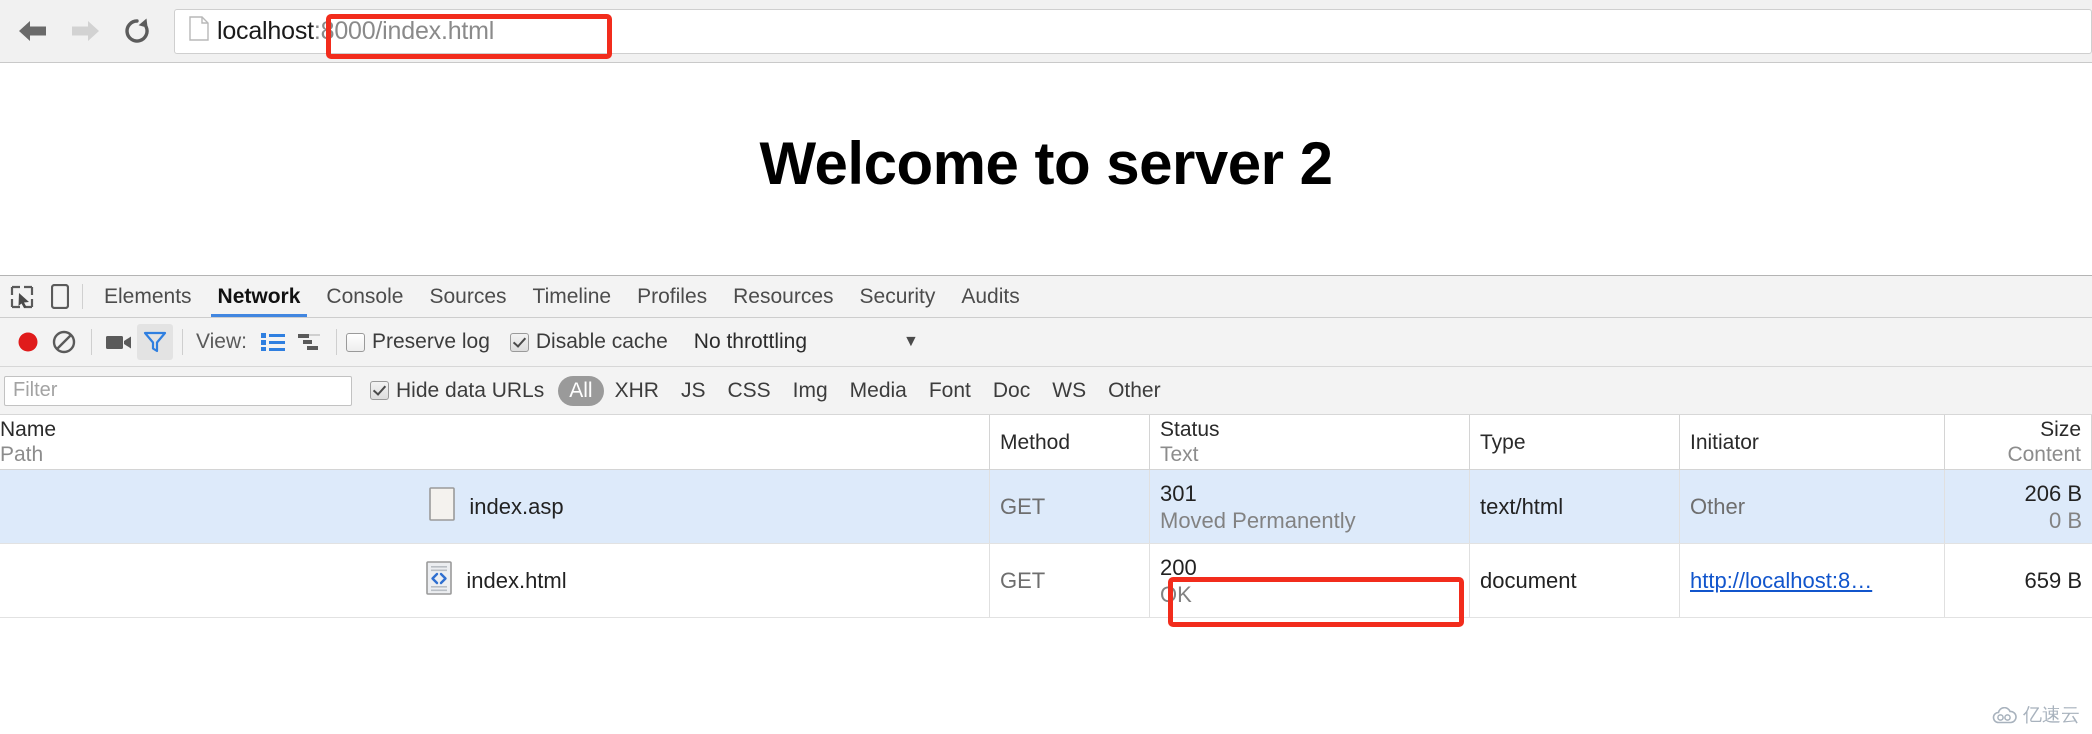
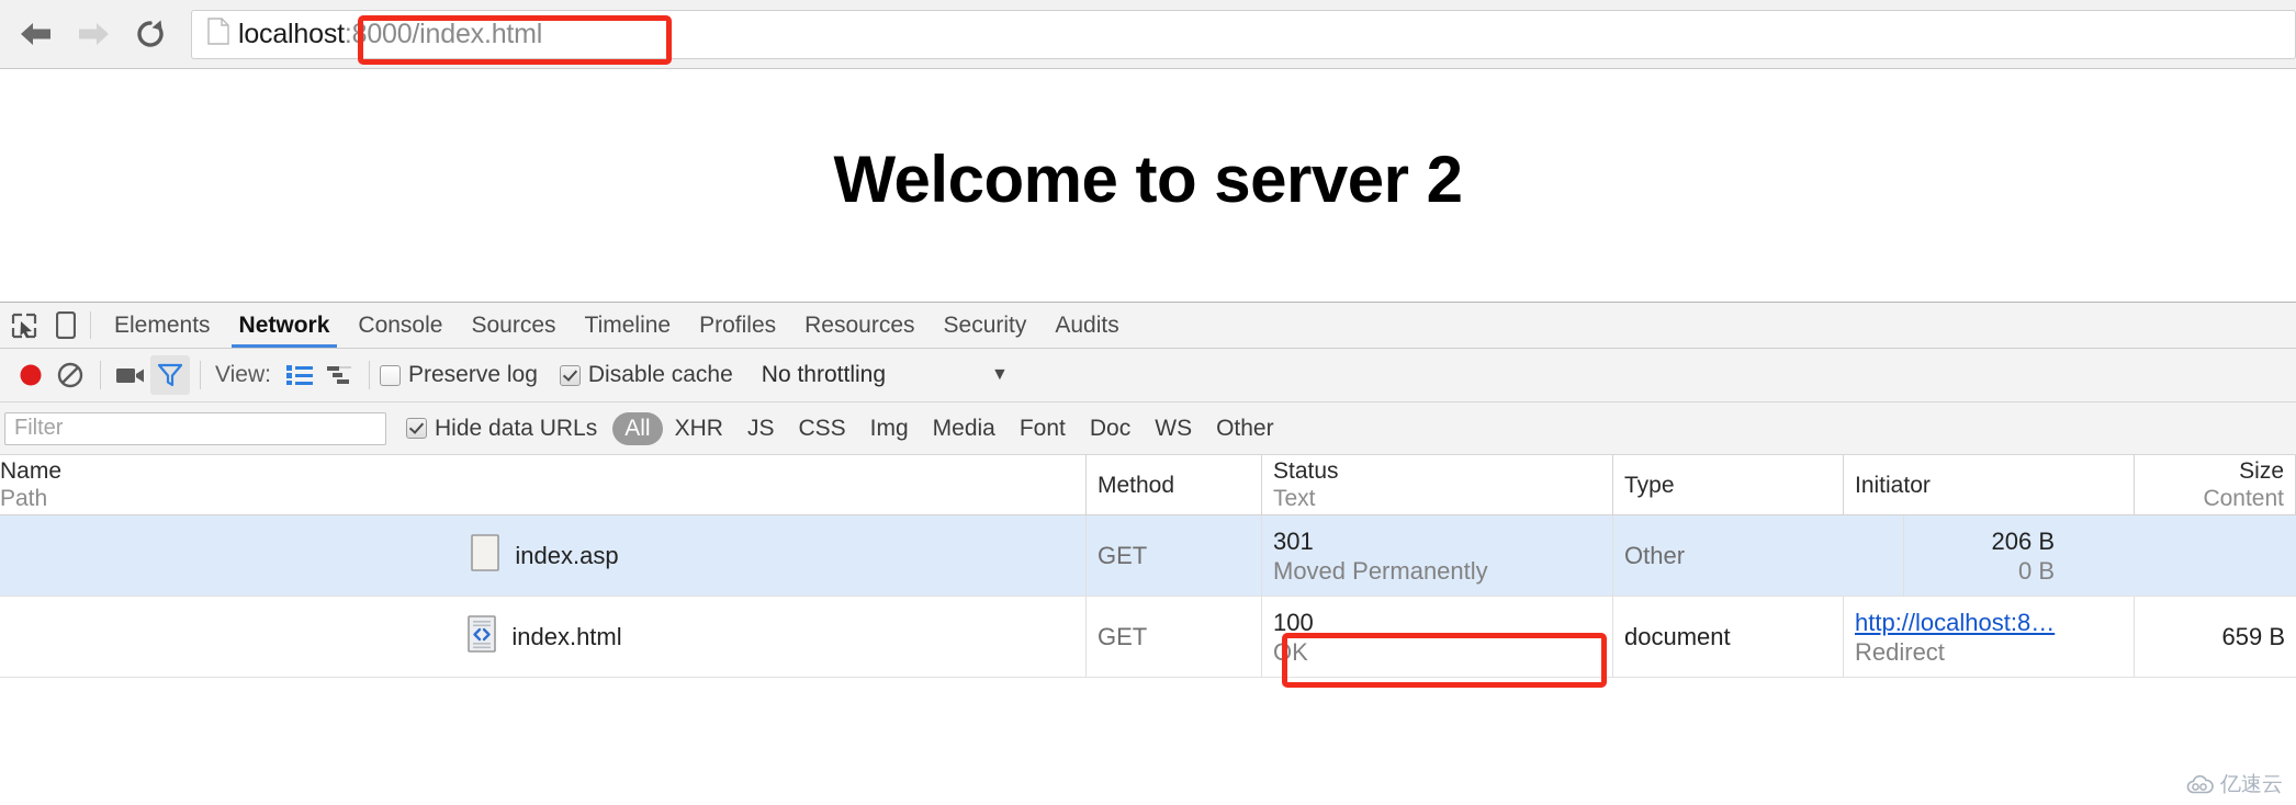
  localhost:8000/index.html
  Welcome to server 2
  Elements
  Network
  Console
  Sources
  Timeline
  Profiles
  Resources
  Security
  Audits
  View:
  Preserve log
  Disable cache
  No throttling
  ▼
  Filter
  Hide data URLs
  All
  XHR
  JS
  CSS
  Img
  Media
  Font
  Doc
  WS
  Other
  Name
  Path
  Method
  Status
  Text
  Type
  Initiator
  Size
  Content
  index.asp
  GET
  301
  Moved Permanently
- text/html
  Other
  206 B
  0 B
  index.html
  GET
- 200
+ 100
  OK
  document
  http://localhost:8…
+ Redirect
  659 B
  亿速云
